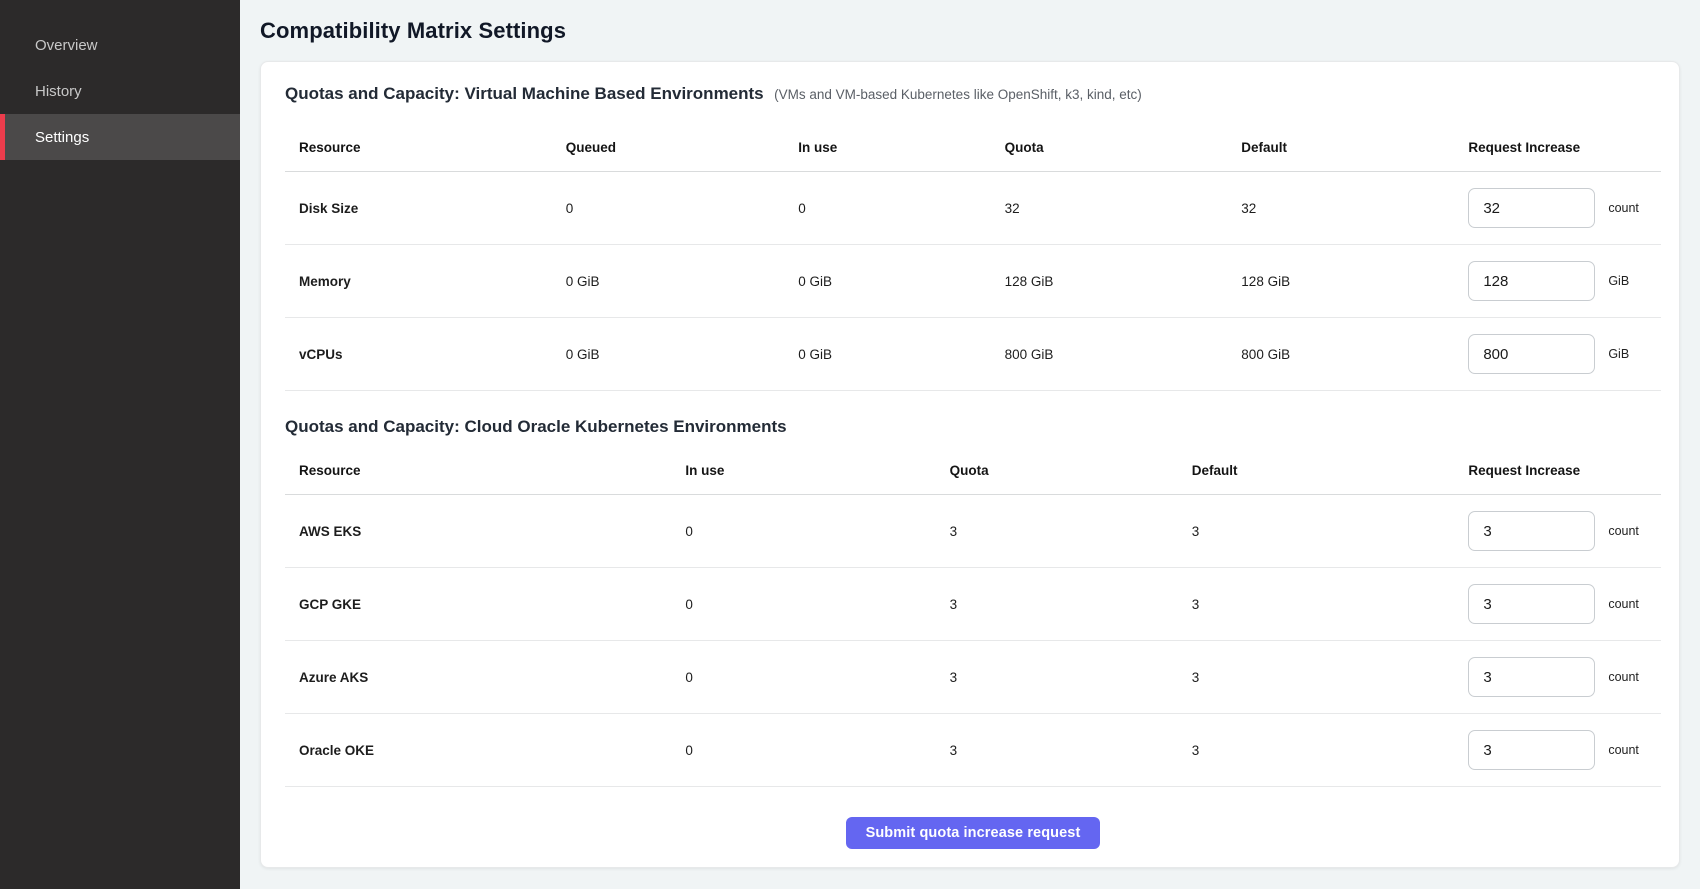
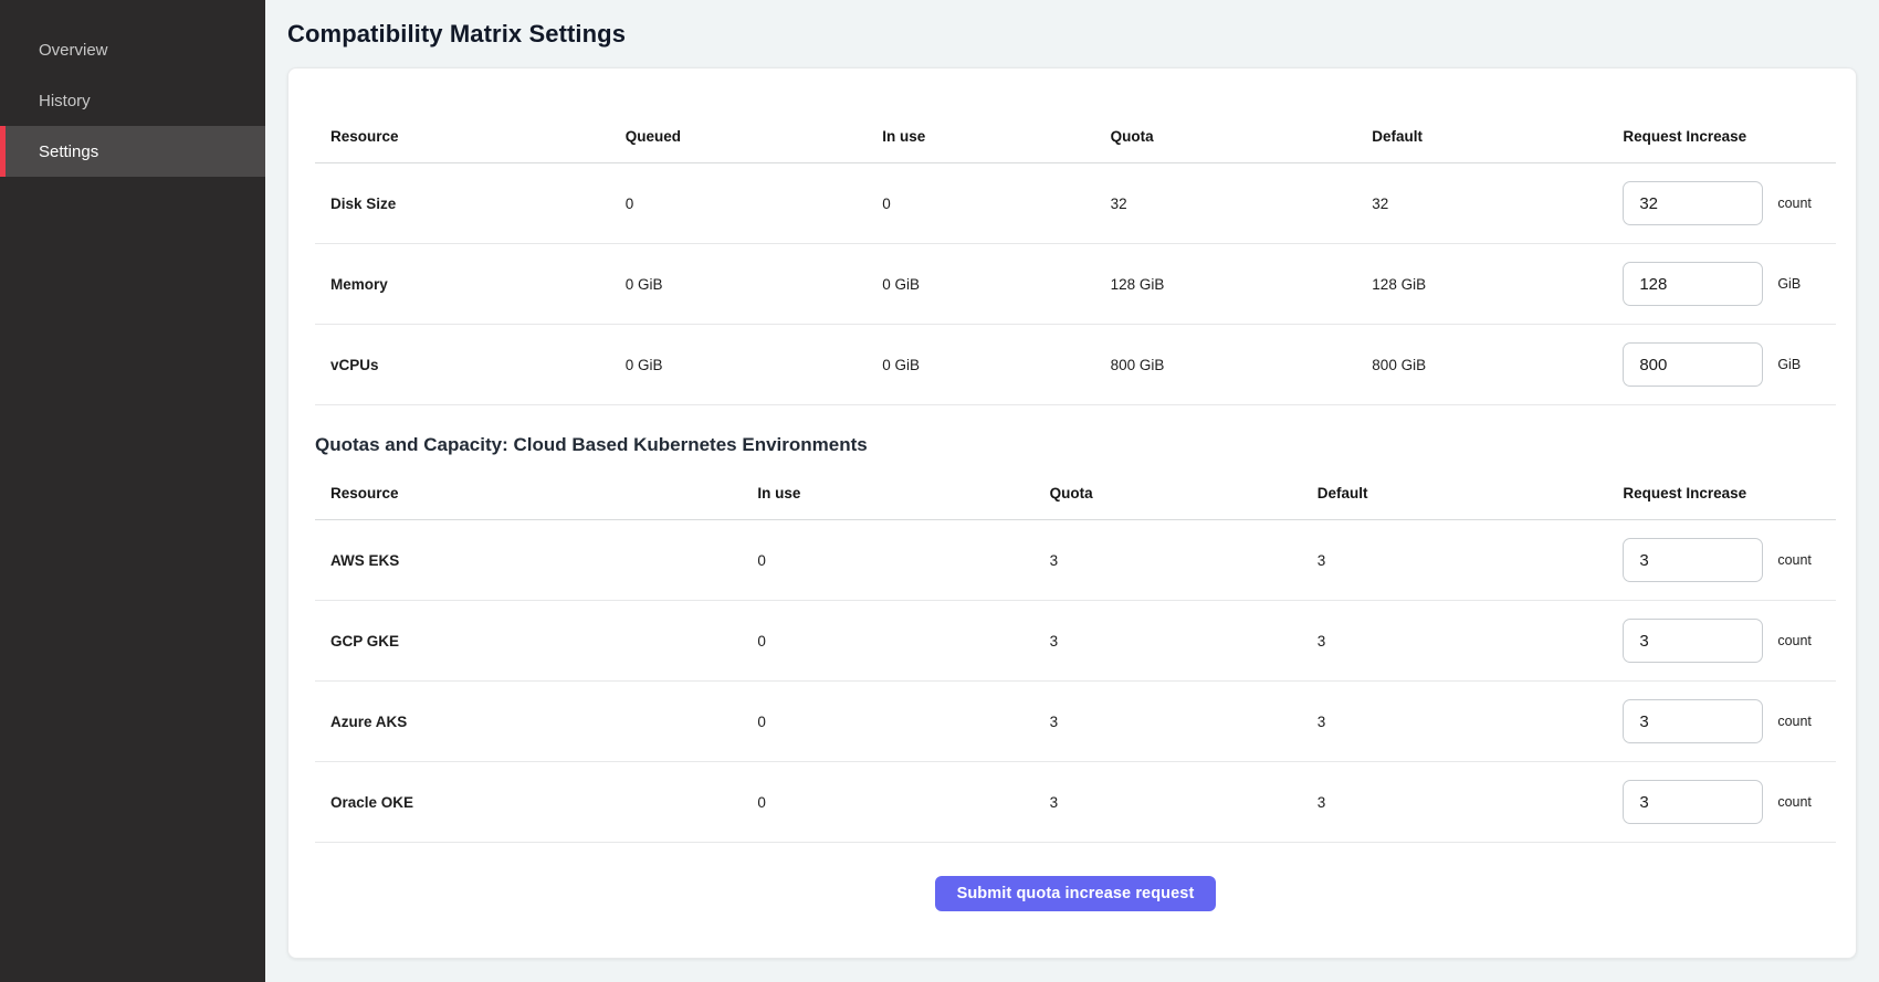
  Overview
  History
  Settings
  Compatibility Matrix Settings
- Quotas and Capacity: Virtual Machine Based Environments (VMs and VM-based Kubernetes like OpenShift, k3, kind, etc)
  Resource
  Queued
  In use
  Quota
  Default
  Request Increase
  Disk Size
  0
  0
  32
  32
  32
  count
  Memory
  0 GiB
  0 GiB
  128 GiB
  128 GiB
  128
  GiB
  vCPUs
  0 GiB
  0 GiB
  800 GiB
  800 GiB
  800
  GiB
- Quotas and Capacity: Cloud Oracle Kubernetes Environments
+ Quotas and Capacity: Cloud Based Kubernetes Environments
  Resource
  In use
  Quota
  Default
  Request Increase
  AWS EKS
  0
  3
  3
  3
  count
  GCP GKE
  0
  3
  3
  3
  count
  Azure AKS
  0
  3
  3
  3
  count
  Oracle OKE
  0
  3
  3
  3
  count
  Submit quota increase request
